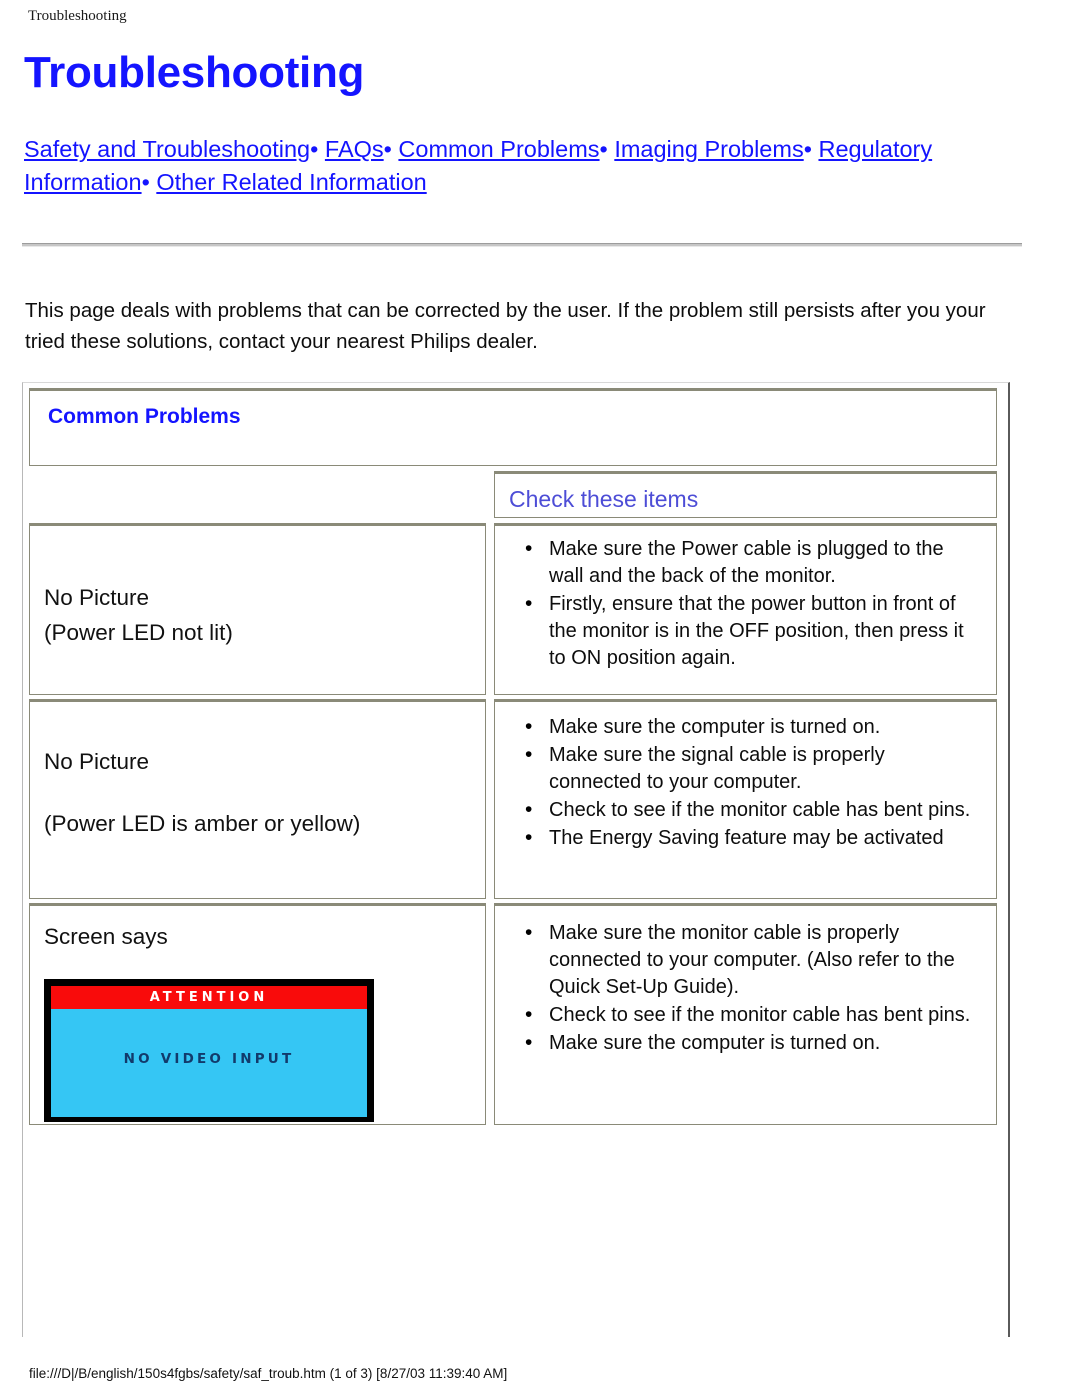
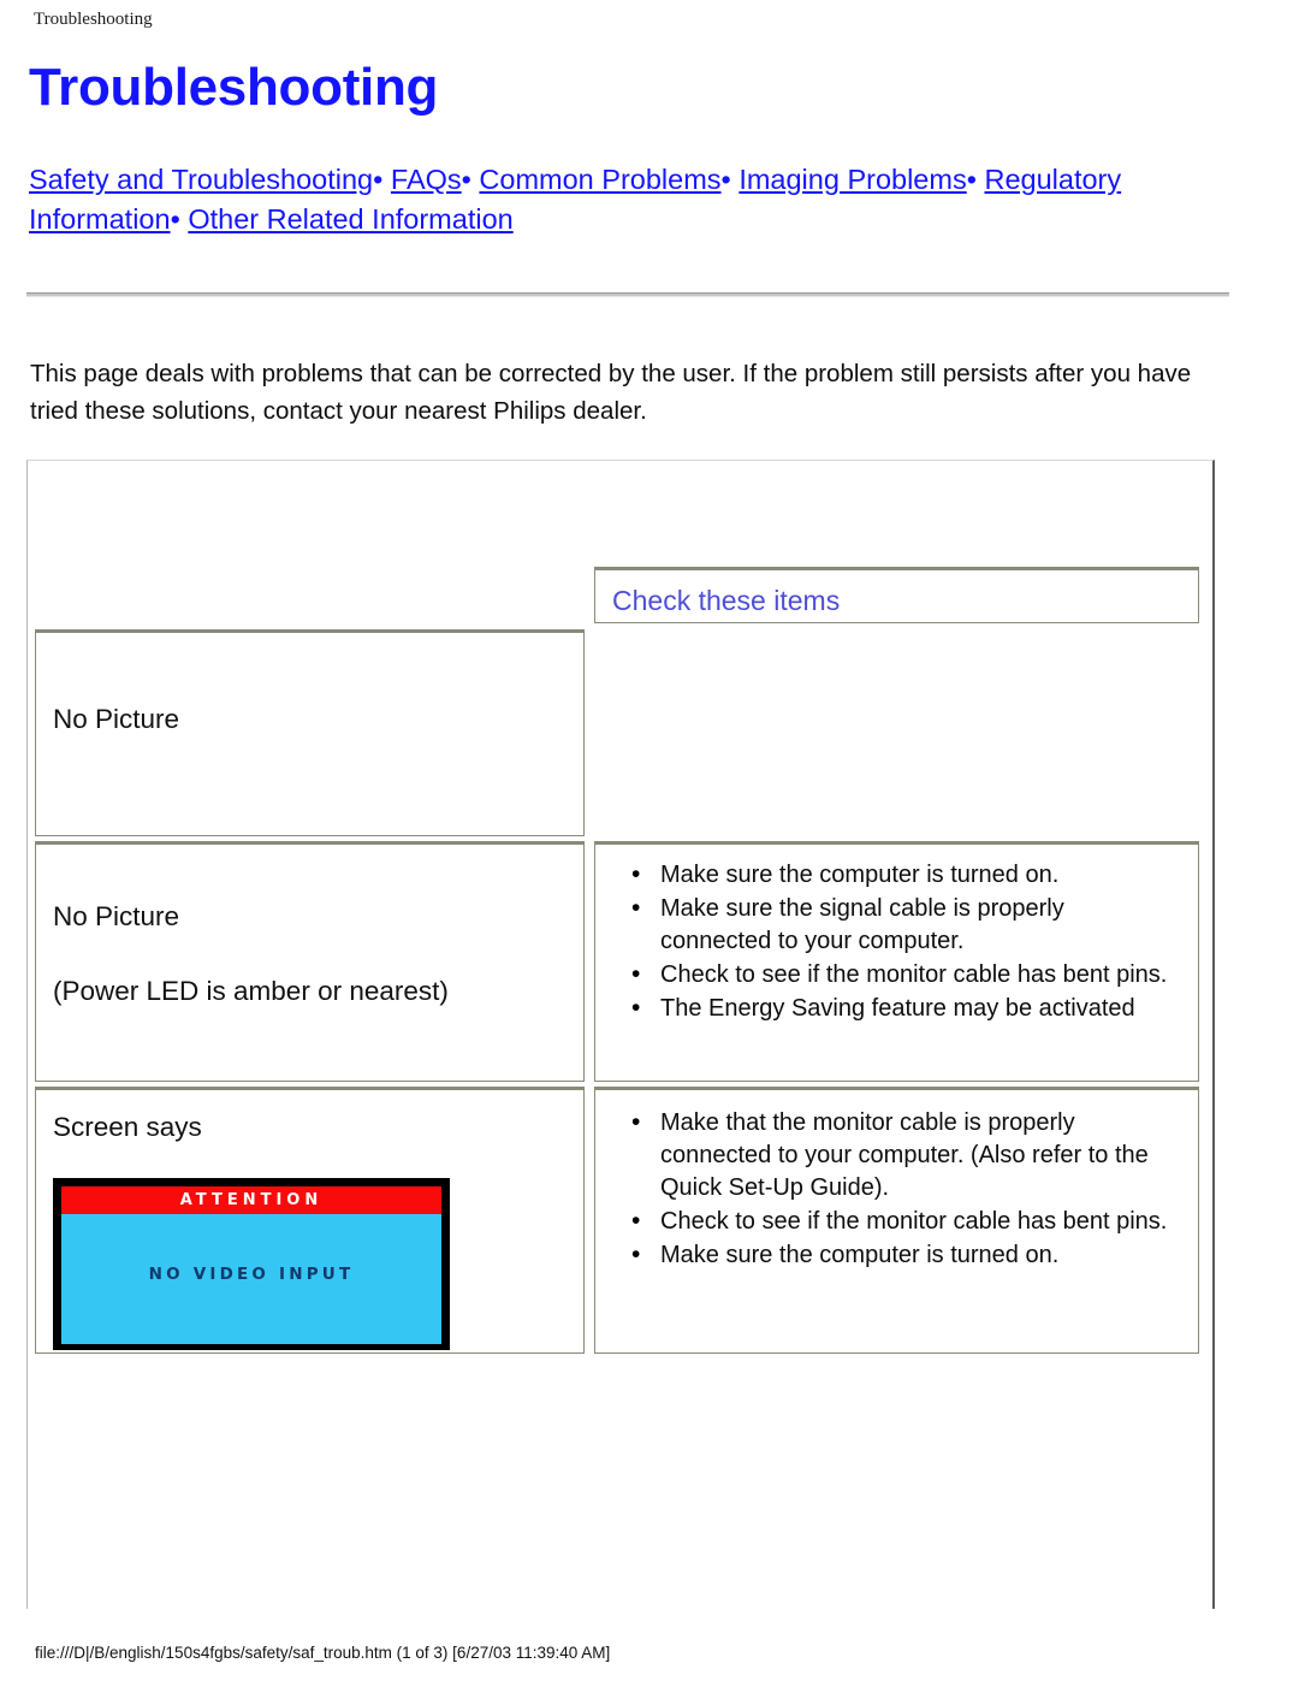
  Troubleshooting
  Troubleshooting
  Safety and Troubleshooting• FAQs• Common Problems• Imaging Problems• Regulatory Information• Other Related Information
- This page deals with problems that can be corrected by the user. If the problem still persists after you your tried these solutions, contact your nearest Philips dealer.
+ This page deals with problems that can be corrected by the user. If the problem still persists after you have tried these solutions, contact your nearest Philips dealer.
- Common Problems
  Check these items
  No Picture
- (Power LED not lit)
- Make sure the Power cable is plugged to the wall and the back of the monitor.
- Firstly, ensure that the power button in front of the monitor is in the OFF position, then press it to ON position again.
  No Picture
- (Power LED is amber or yellow)
+ (Power LED is amber or nearest)
  Make sure the computer is turned on.
  Make sure the signal cable is properly connected to your computer.
  Check to see if the monitor cable has bent pins.
  The Energy Saving feature may be activated
  Screen says
  ATTENTION
  NO VIDEO INPUT
- Make sure the monitor cable is properly connected to your computer. (Also refer to the Quick Set-Up Guide).
+ Make that the monitor cable is properly connected to your computer. (Also refer to the Quick Set-Up Guide).
  Check to see if the monitor cable has bent pins.
  Make sure the computer is turned on.
- file:///D|/B/english/150s4fgbs/safety/saf_troub.htm (1 of 3) [8/27/03 11:39:40 AM]
+ file:///D|/B/english/150s4fgbs/safety/saf_troub.htm (1 of 3) [6/27/03 11:39:40 AM]
